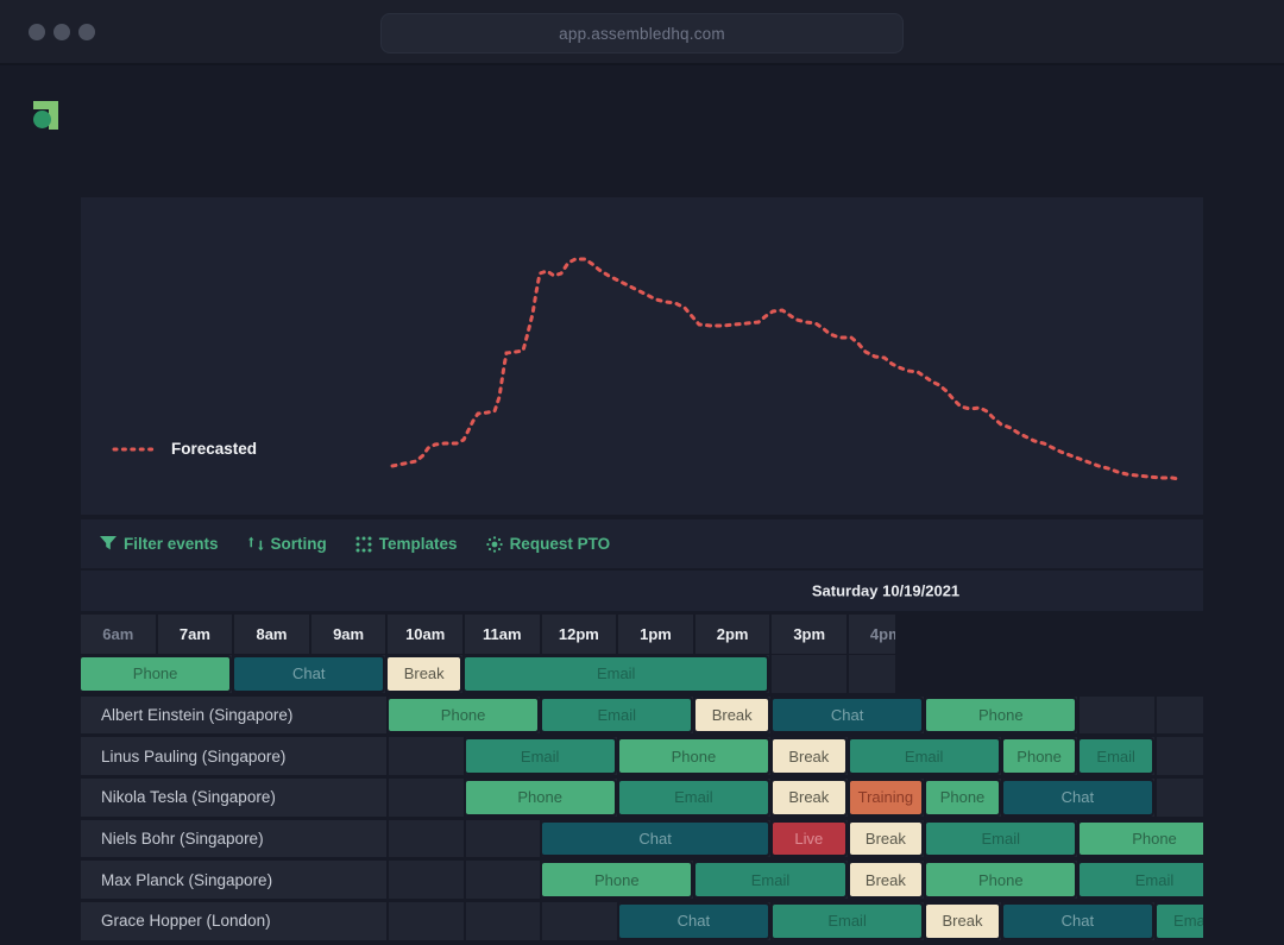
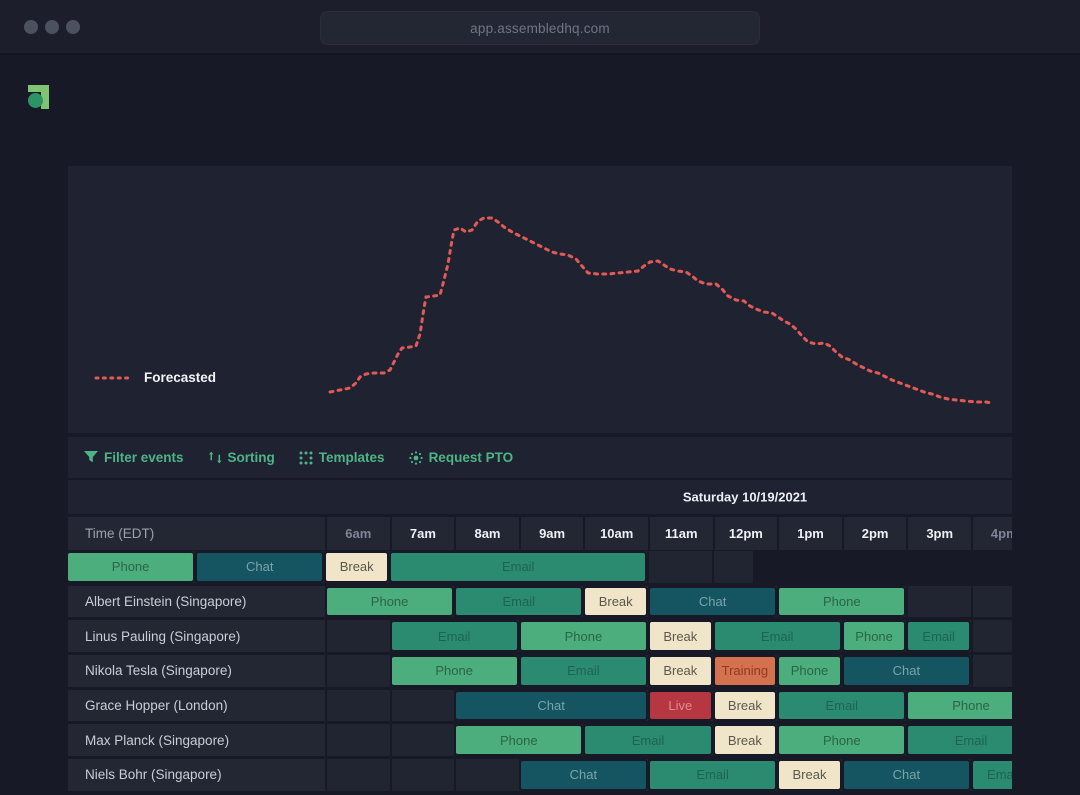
  app.assembledhq.com
  Forecasted
  Filter events
  Sorting
  Templates
  Request PTO
  Saturday 10/19/2021
+ Time (EDT)
  6am
  7am
  8am
  9am
  10am
  11am
  12pm
  1pm
  2pm
  3pm
  4pm
  Phone
  Chat
  Break
  Email
  Albert Einstein (Singapore)
  Phone
  Email
  Break
  Chat
  Phone
  Linus Pauling (Singapore)
  Email
  Phone
  Break
  Email
  Phone
  Email
  Nikola Tesla (Singapore)
  Phone
  Email
  Break
  Training
  Phone
  Chat
- Niels Bohr (Singapore)
+ Grace Hopper (London)
  Chat
  Live
  Break
  Email
  Phone
  Max Planck (Singapore)
  Phone
  Email
  Break
  Phone
  Email
- Grace Hopper (London)
+ Niels Bohr (Singapore)
  Chat
  Email
  Break
  Chat
